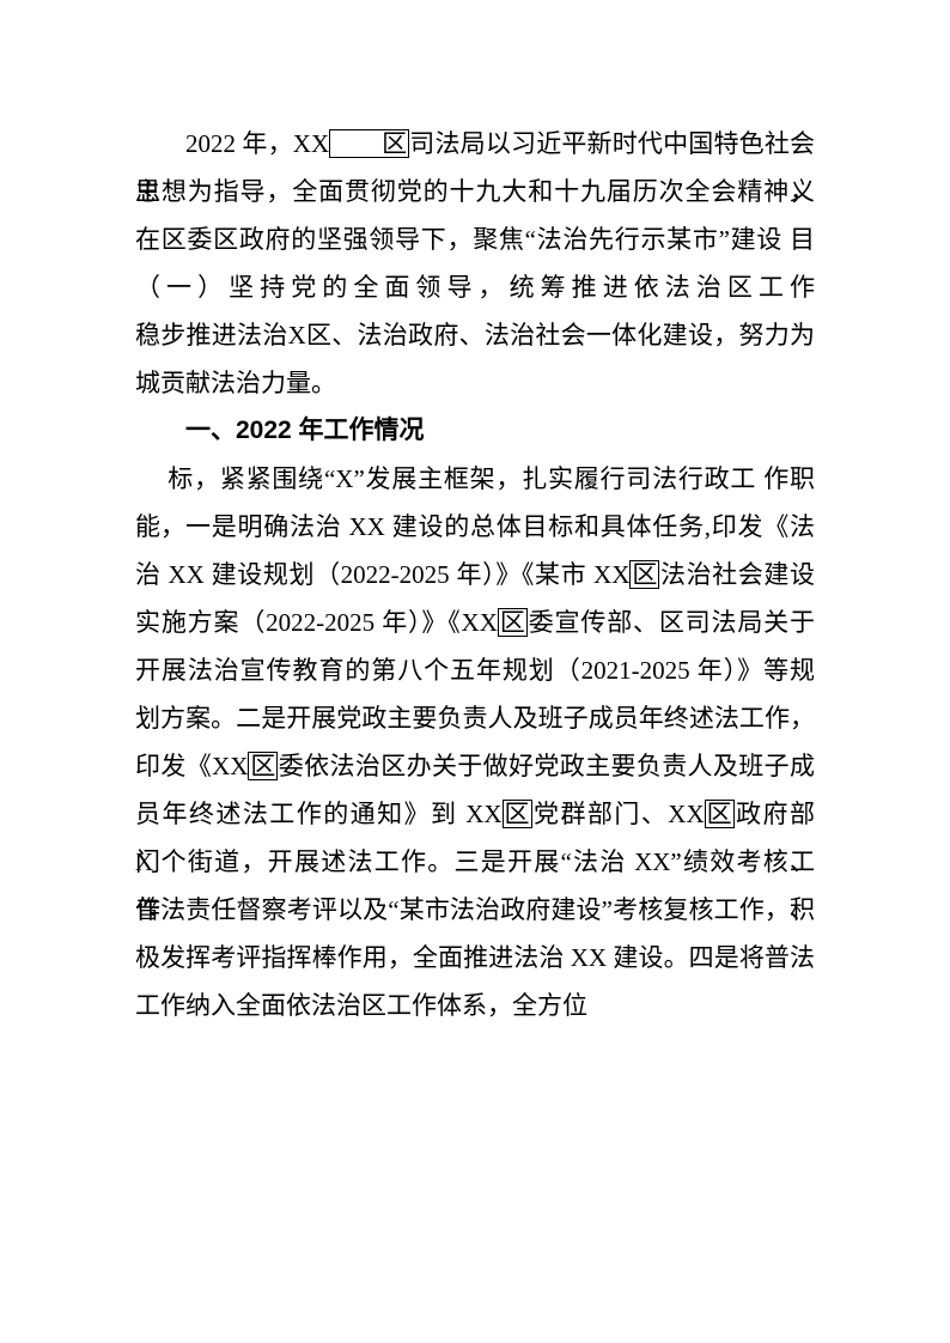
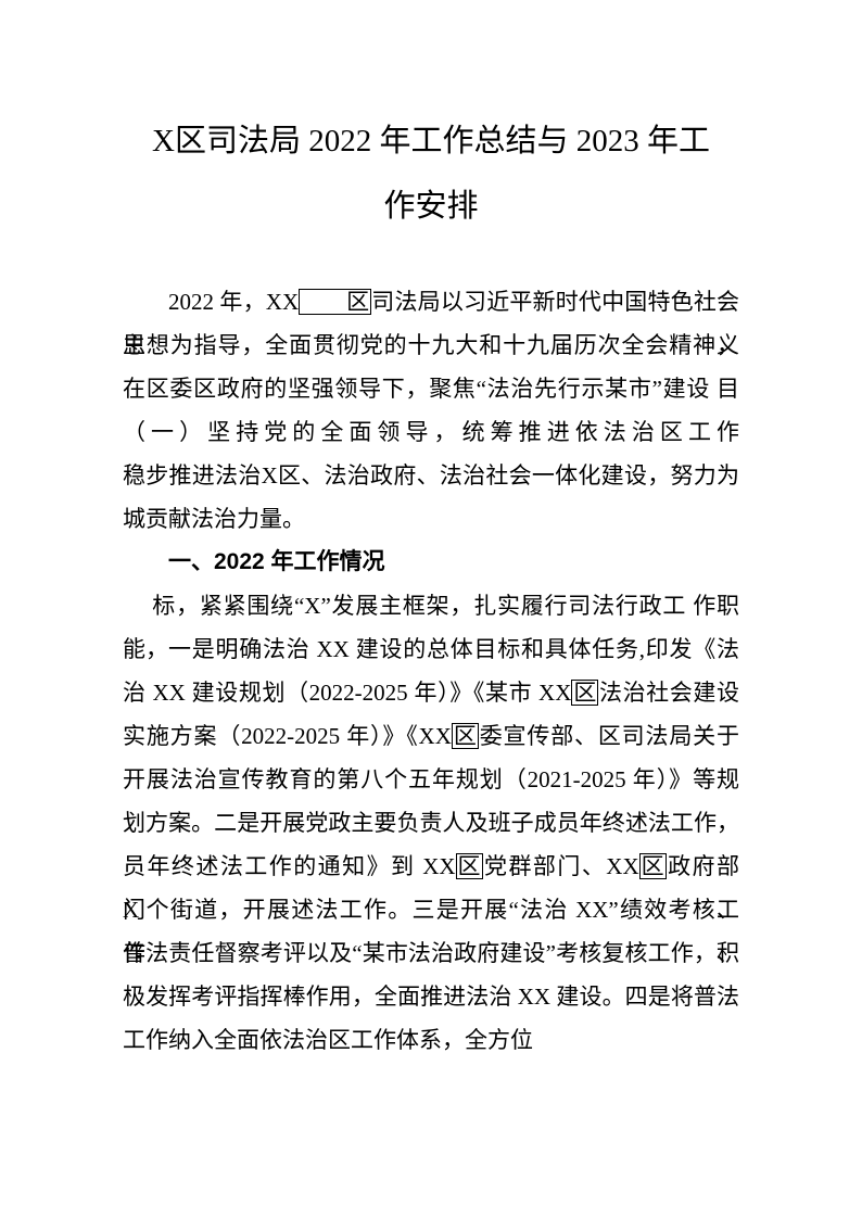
+ X区司法局 2022 年工作总结与 2023 年工
+ 作安排
  2022 年，XX 区司法局以习近平新时代中国特色社会主义
  思想为指导，全面贯彻党的十九大和十九届历次全会精神，
  在区委区政府的坚强领导下，聚焦“法治先行示某市”建设 目
  （一）坚持党的全面领导，统筹推进依法治区工作
  稳步推进法治X区、法治政府、法治社会一体化建设，努力为
  城贡献法治力量。
  一、2022 年工作情况
  标，紧紧围绕“X”发展主框架，扎实履行司法行政工 作职能，
  一是明确法治 XX 建设的总体目标和具体任务,印发《法
  治 XX 建设规划（2022-2025 年）》《某市 XX区法治社会建设
  实施方案（2022-2025 年）》《XX区委宣传部、区司法局关于
  开展法治宣传教育的第八个五年规划（2021-2025 年）》等规
  划方案。二是开展党政主要负责人及班子成员年终述法工作，
- 印发《XX区委依法治区办关于做好党政主要负责人及班子成
  员年终述法工作的通知》到 XX区党群部门、XX区政府部门、
  X 个街道，开展述法工作。三是开展“法治 XX”绩效考核工作、
  普法责任督察考评以及“某市法治政府建设”考核复核工作，积
  极发挥考评指挥棒作用，全面推进法治 XX 建设。四是将普法
  工作纳入全面依法治区工作体系，全方位
